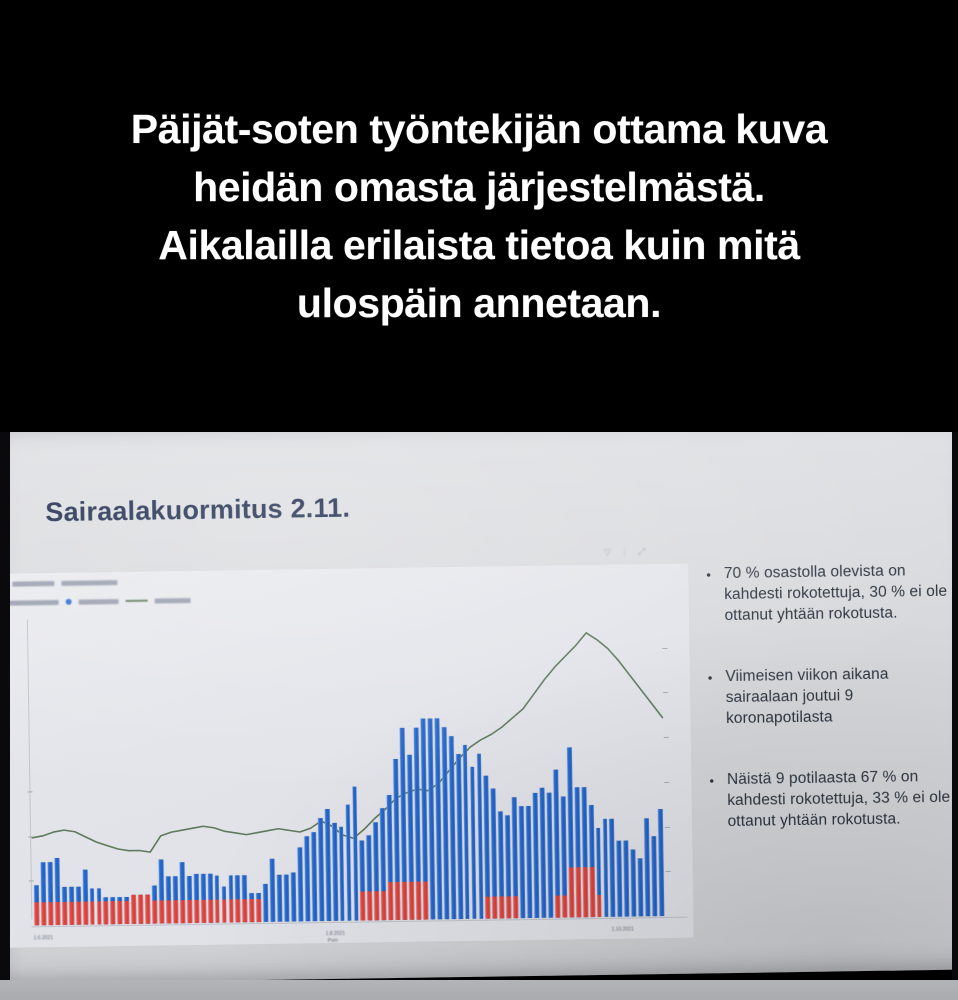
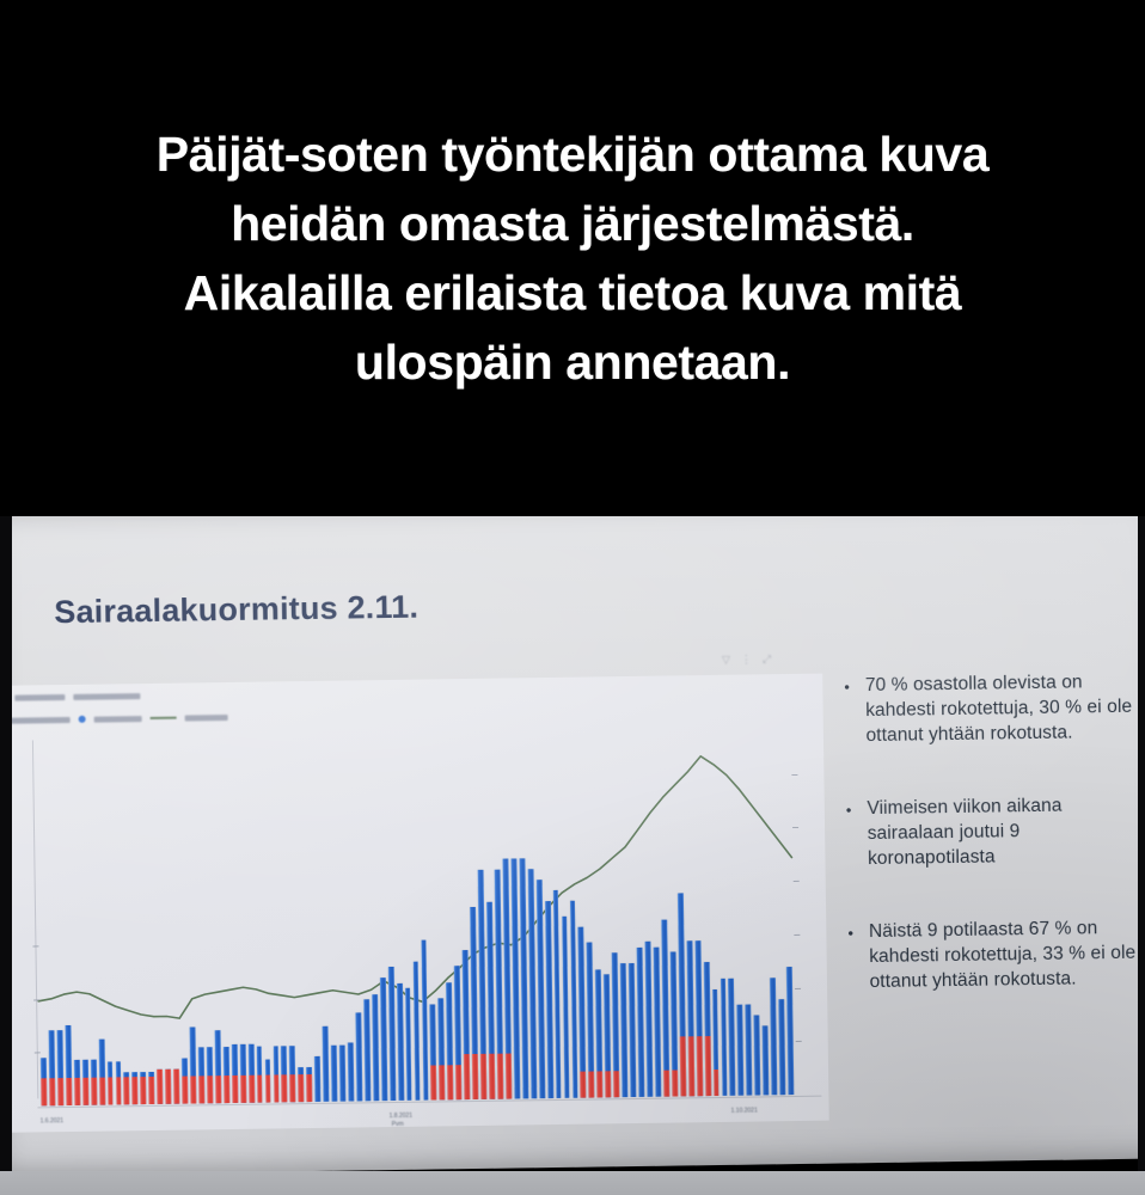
  Päijät-soten työntekijän ottama kuva
  heidän omasta järjestelmästä.
- Aikalailla erilaista tietoa kuin mitä
+ Aikalailla erilaista tietoa kuva mitä
  ulospäin annetaan.
